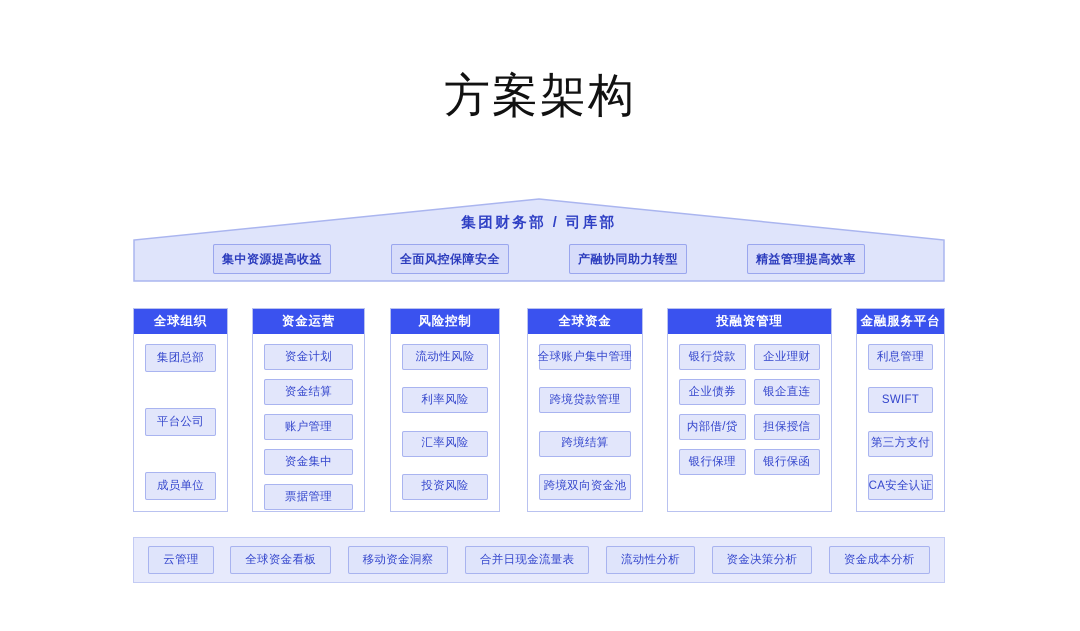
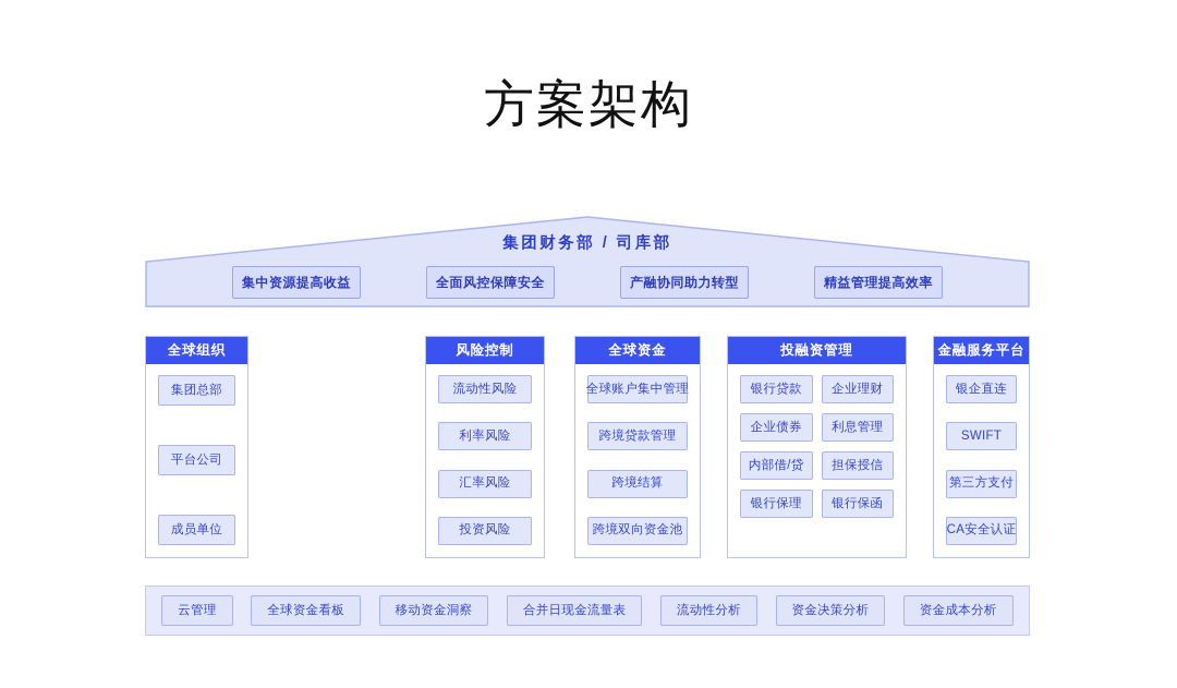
  方案架构
  集团财务部 / 司库部
  集中资源提高收益
  全面风控保障安全
  产融协同助力转型
  精益管理提高效率
  全球组织
  集团总部
  平台公司
  成员单位
- 资金运营
- 资金计划
- 资金结算
- 账户管理
- 资金集中
- 票据管理
  风险控制
  流动性风险
  利率风险
  汇率风险
  投资风险
  全球资金
  全球账户集中管理
  跨境贷款管理
  跨境结算
  跨境双向资金池
  投融资管理
  银行贷款
  企业理财
  企业债券
- 银企直连
+ 利息管理
  内部借/贷
  担保授信
  银行保理
  银行保函
  金融服务平台
- 利息管理
+ 银企直连
  SWIFT
  第三方支付
  CA安全认证
  云管理
  全球资金看板
  移动资金洞察
  合并日现金流量表
  流动性分析
  资金决策分析
  资金成本分析
